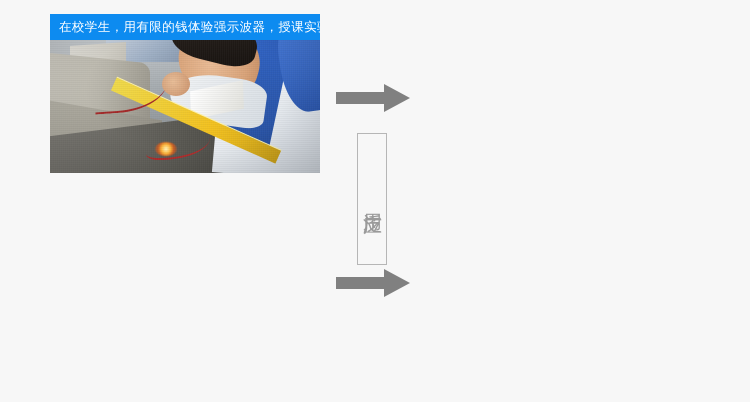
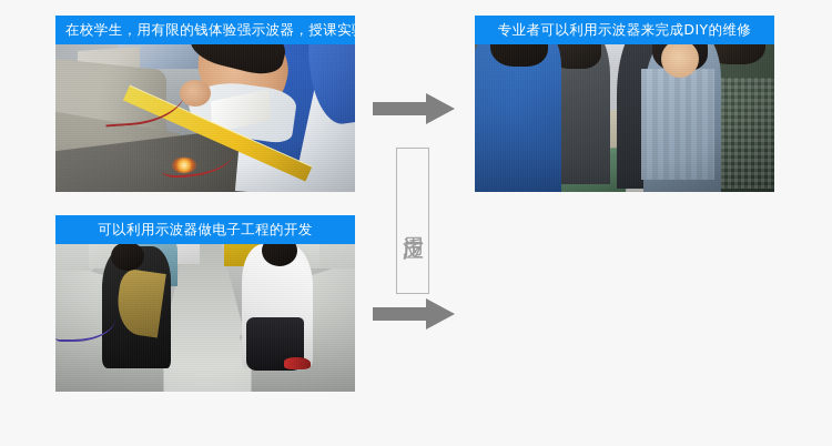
  在校学生，用有限的钱体验强示波器，授课实
+ 专业者可以利用示波器来完成DIY的维修
+ 可以利用示波器做电子工程的开发
